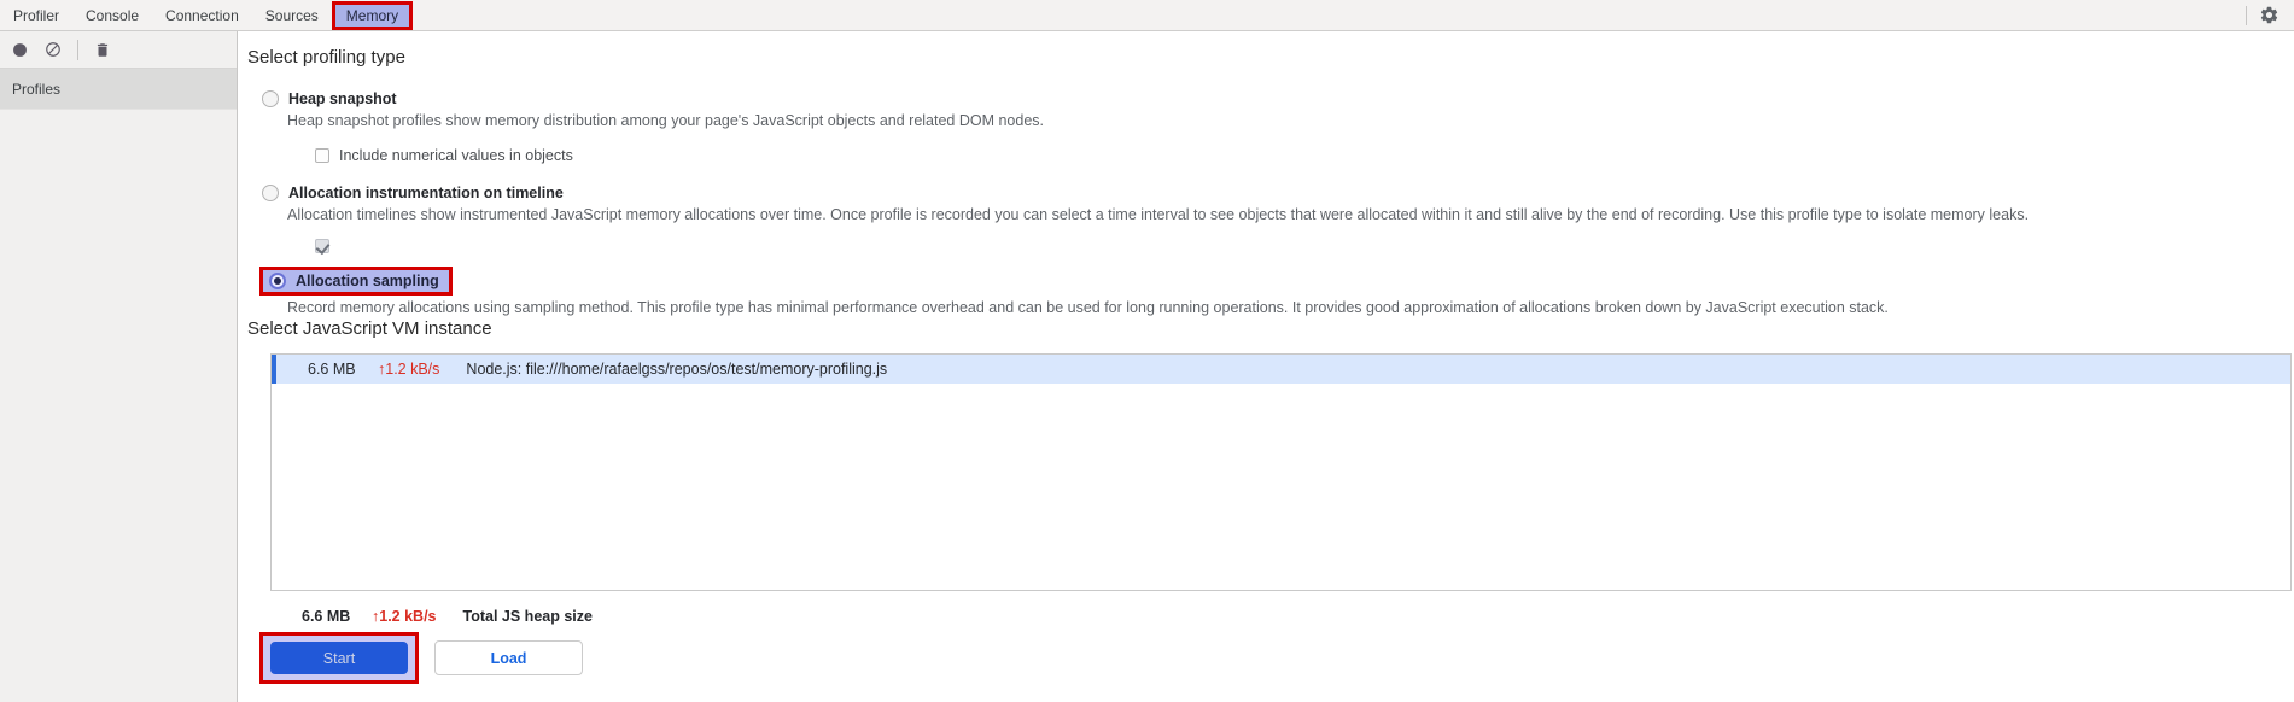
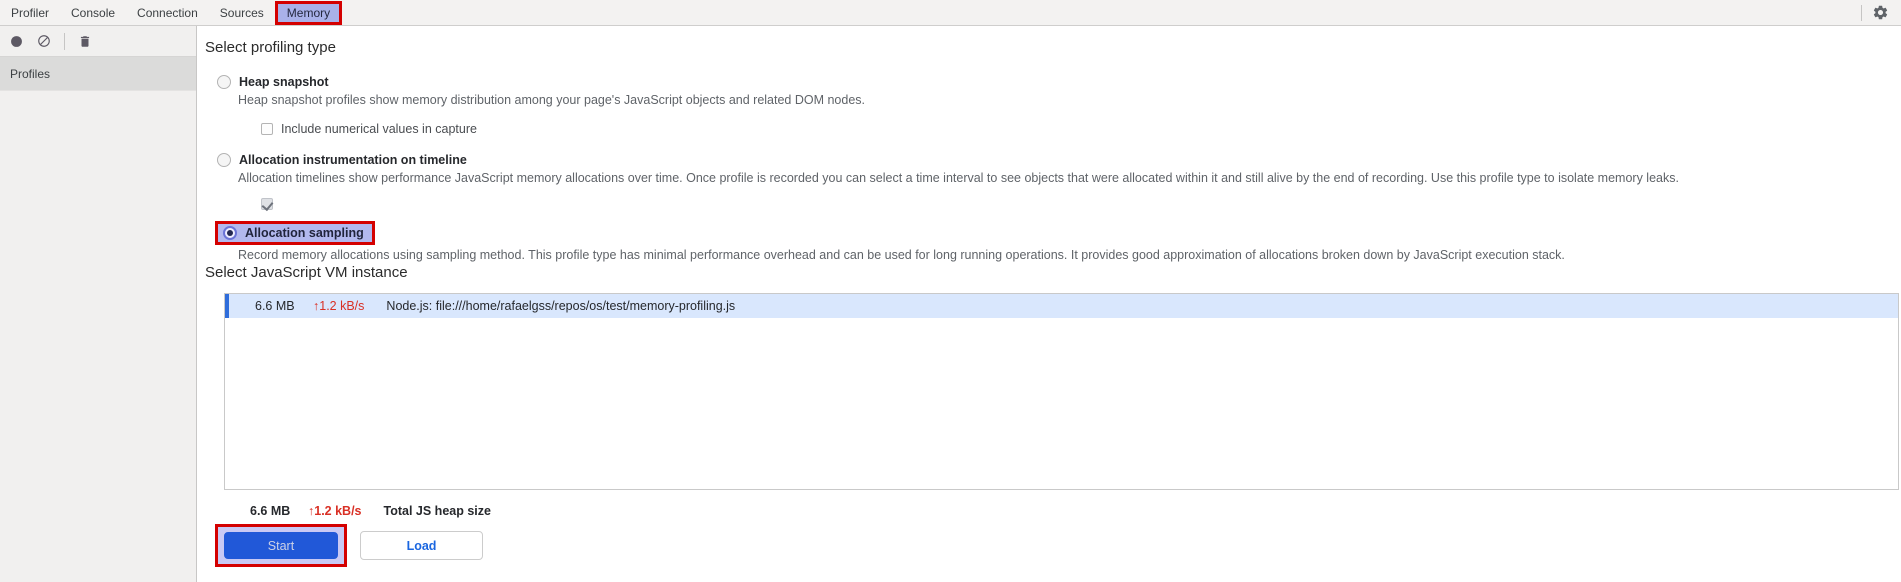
  Profiler
  Console
  Connection
  Sources
  Memory
  Profiles
  Select profiling type
  Heap snapshot
  Heap snapshot profiles show memory distribution among your page's JavaScript objects and related DOM nodes.
- Include numerical values in objects
+ Include numerical values in capture
  Allocation instrumentation on timeline
- Allocation timelines show instrumented JavaScript memory allocations over time. Once profile is recorded you can select a time interval to see objects that were allocated within it and still alive by the end of recording. Use this profile type to isolate memory leaks.
+ Allocation timelines show performance JavaScript memory allocations over time. Once profile is recorded you can select a time interval to see objects that were allocated within it and still alive by the end of recording. Use this profile type to isolate memory leaks.
  Allocation sampling
  Record memory allocations using sampling method. This profile type has minimal performance overhead and can be used for long running operations. It provides good approximation of allocations broken down by JavaScript execution stack.
  Select JavaScript VM instance
  6.6 MB
  ↑1.2 kB/s
  Node.js: file:///home/rafaelgss/repos/os/test/memory-profiling.js
  6.6 MB
  ↑1.2 kB/s
  Total JS heap size
  Start
  Load
